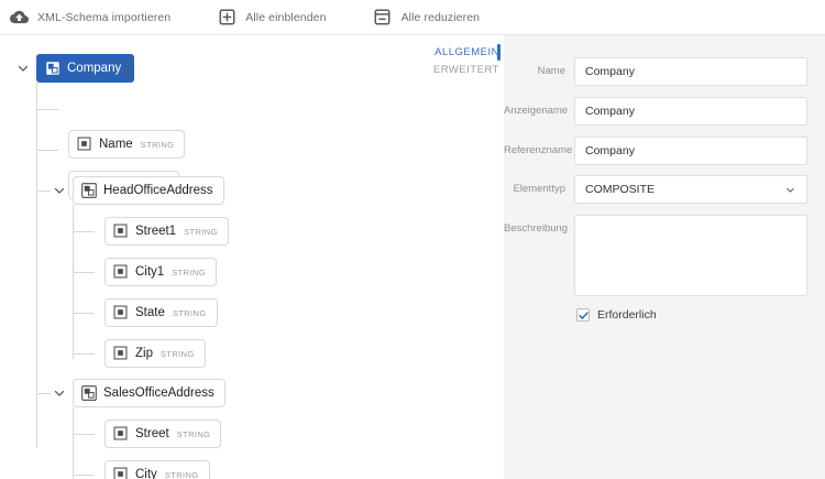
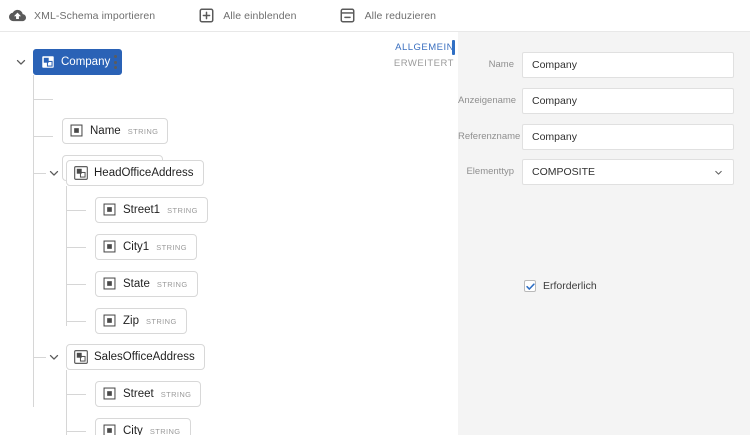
  XML-Schema importieren
  Alle einblenden
  Alle reduzieren
  Company
  Name
  STRING
  HeadOfficeAddress
  Street1
  STRING
  City1
  STRING
  State
  STRING
  Zip
  STRING
  SalesOfficeAddress
  Street
  STRING
  City
  STRING
  ALLGEMEIN
  ERWEITERT
  Name
  Company
  Anzeigename
  Company
  Referenzname
  Company
  Elementtyp
  COMPOSITE
- Beschreibung
  Erforderlich
